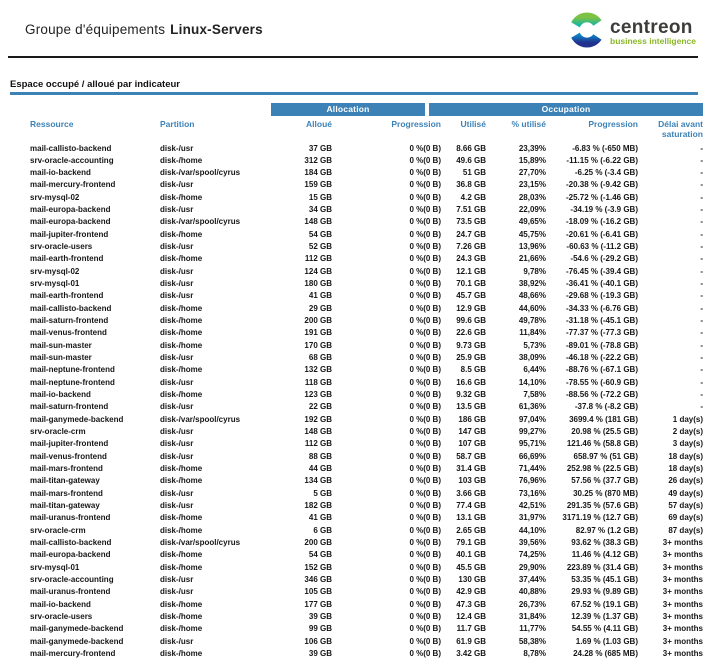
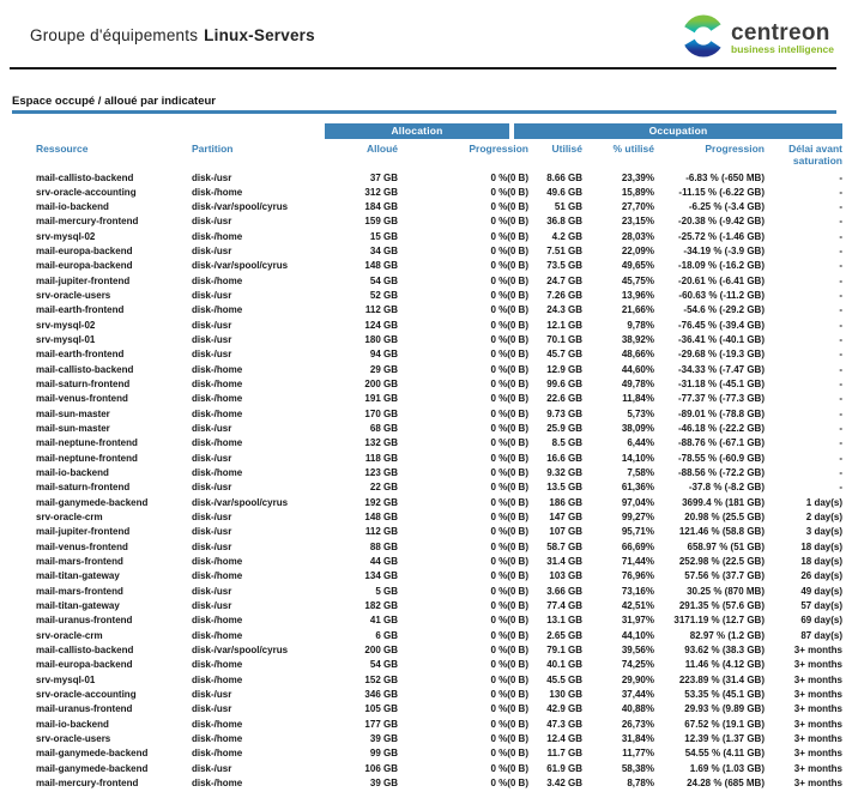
  Groupe d'équipements Linux-Servers
  centreon
  business intelligence
  Espace occupé / alloué par indicateur
  Allocation
  Occupation
  Ressource	Partition	Alloué	Progression	Utilisé	% utilisé	Progression	Délai avant saturation
  mail-callisto-backend	disk-/usr	37 GB	0 %(0 B)	8.66 GB	23,39%	-6.83 % (-650 MB)	-
  srv-oracle-accounting	disk-/home	312 GB	0 %(0 B)	49.6 GB	15,89%	-11.15 % (-6.22 GB)	-
  mail-io-backend	disk-/var/spool/cyrus	184 GB	0 %(0 B)	51 GB	27,70%	-6.25 % (-3.4 GB)	-
  mail-mercury-frontend	disk-/usr	159 GB	0 %(0 B)	36.8 GB	23,15%	-20.38 % (-9.42 GB)	-
  srv-mysql-02	disk-/home	15 GB	0 %(0 B)	4.2 GB	28,03%	-25.72 % (-1.46 GB)	-
  mail-europa-backend	disk-/usr	34 GB	0 %(0 B)	7.51 GB	22,09%	-34.19 % (-3.9 GB)	-
  mail-europa-backend	disk-/var/spool/cyrus	148 GB	0 %(0 B)	73.5 GB	49,65%	-18.09 % (-16.2 GB)	-
  mail-jupiter-frontend	disk-/home	54 GB	0 %(0 B)	24.7 GB	45,75%	-20.61 % (-6.41 GB)	-
  srv-oracle-users	disk-/usr	52 GB	0 %(0 B)	7.26 GB	13,96%	-60.63 % (-11.2 GB)	-
  mail-earth-frontend	disk-/home	112 GB	0 %(0 B)	24.3 GB	21,66%	-54.6 % (-29.2 GB)	-
  srv-mysql-02	disk-/usr	124 GB	0 %(0 B)	12.1 GB	9,78%	-76.45 % (-39.4 GB)	-
  srv-mysql-01	disk-/usr	180 GB	0 %(0 B)	70.1 GB	38,92%	-36.41 % (-40.1 GB)	-
- mail-earth-frontend	disk-/usr	41 GB	0 %(0 B)	45.7 GB	48,66%	-29.68 % (-19.3 GB)	-
+ mail-earth-frontend	disk-/usr	94 GB	0 %(0 B)	45.7 GB	48,66%	-29.68 % (-19.3 GB)	-
- mail-callisto-backend	disk-/home	29 GB	0 %(0 B)	12.9 GB	44,60%	-34.33 % (-6.76 GB)	-
+ mail-callisto-backend	disk-/home	29 GB	0 %(0 B)	12.9 GB	44,60%	-34.33 % (-7.47 GB)	-
  mail-saturn-frontend	disk-/home	200 GB	0 %(0 B)	99.6 GB	49,78%	-31.18 % (-45.1 GB)	-
  mail-venus-frontend	disk-/home	191 GB	0 %(0 B)	22.6 GB	11,84%	-77.37 % (-77.3 GB)	-
  mail-sun-master	disk-/home	170 GB	0 %(0 B)	9.73 GB	5,73%	-89.01 % (-78.8 GB)	-
  mail-sun-master	disk-/usr	68 GB	0 %(0 B)	25.9 GB	38,09%	-46.18 % (-22.2 GB)	-
  mail-neptune-frontend	disk-/home	132 GB	0 %(0 B)	8.5 GB	6,44%	-88.76 % (-67.1 GB)	-
  mail-neptune-frontend	disk-/usr	118 GB	0 %(0 B)	16.6 GB	14,10%	-78.55 % (-60.9 GB)	-
  mail-io-backend	disk-/home	123 GB	0 %(0 B)	9.32 GB	7,58%	-88.56 % (-72.2 GB)	-
  mail-saturn-frontend	disk-/usr	22 GB	0 %(0 B)	13.5 GB	61,36%	-37.8 % (-8.2 GB)	-
  mail-ganymede-backend	disk-/var/spool/cyrus	192 GB	0 %(0 B)	186 GB	97,04%	3699.4 % (181 GB)	1 day(s)
  srv-oracle-crm	disk-/usr	148 GB	0 %(0 B)	147 GB	99,27%	20.98 % (25.5 GB)	2 day(s)
  mail-jupiter-frontend	disk-/usr	112 GB	0 %(0 B)	107 GB	95,71%	121.46 % (58.8 GB)	3 day(s)
  mail-venus-frontend	disk-/usr	88 GB	0 %(0 B)	58.7 GB	66,69%	658.97 % (51 GB)	18 day(s)
  mail-mars-frontend	disk-/home	44 GB	0 %(0 B)	31.4 GB	71,44%	252.98 % (22.5 GB)	18 day(s)
  mail-titan-gateway	disk-/home	134 GB	0 %(0 B)	103 GB	76,96%	57.56 % (37.7 GB)	26 day(s)
  mail-mars-frontend	disk-/usr	5 GB	0 %(0 B)	3.66 GB	73,16%	30.25 % (870 MB)	49 day(s)
  mail-titan-gateway	disk-/usr	182 GB	0 %(0 B)	77.4 GB	42,51%	291.35 % (57.6 GB)	57 day(s)
  mail-uranus-frontend	disk-/home	41 GB	0 %(0 B)	13.1 GB	31,97%	3171.19 % (12.7 GB)	69 day(s)
  srv-oracle-crm	disk-/home	6 GB	0 %(0 B)	2.65 GB	44,10%	82.97 % (1.2 GB)	87 day(s)
  mail-callisto-backend	disk-/var/spool/cyrus	200 GB	0 %(0 B)	79.1 GB	39,56%	93.62 % (38.3 GB)	3+ months
  mail-europa-backend	disk-/home	54 GB	0 %(0 B)	40.1 GB	74,25%	11.46 % (4.12 GB)	3+ months
  srv-mysql-01	disk-/home	152 GB	0 %(0 B)	45.5 GB	29,90%	223.89 % (31.4 GB)	3+ months
  srv-oracle-accounting	disk-/usr	346 GB	0 %(0 B)	130 GB	37,44%	53.35 % (45.1 GB)	3+ months
  mail-uranus-frontend	disk-/usr	105 GB	0 %(0 B)	42.9 GB	40,88%	29.93 % (9.89 GB)	3+ months
  mail-io-backend	disk-/home	177 GB	0 %(0 B)	47.3 GB	26,73%	67.52 % (19.1 GB)	3+ months
  srv-oracle-users	disk-/home	39 GB	0 %(0 B)	12.4 GB	31,84%	12.39 % (1.37 GB)	3+ months
  mail-ganymede-backend	disk-/home	99 GB	0 %(0 B)	11.7 GB	11,77%	54.55 % (4.11 GB)	3+ months
  mail-ganymede-backend	disk-/usr	106 GB	0 %(0 B)	61.9 GB	58,38%	1.69 % (1.03 GB)	3+ months
  mail-mercury-frontend	disk-/home	39 GB	0 %(0 B)	3.42 GB	8,78%	24.28 % (685 MB)	3+ months
